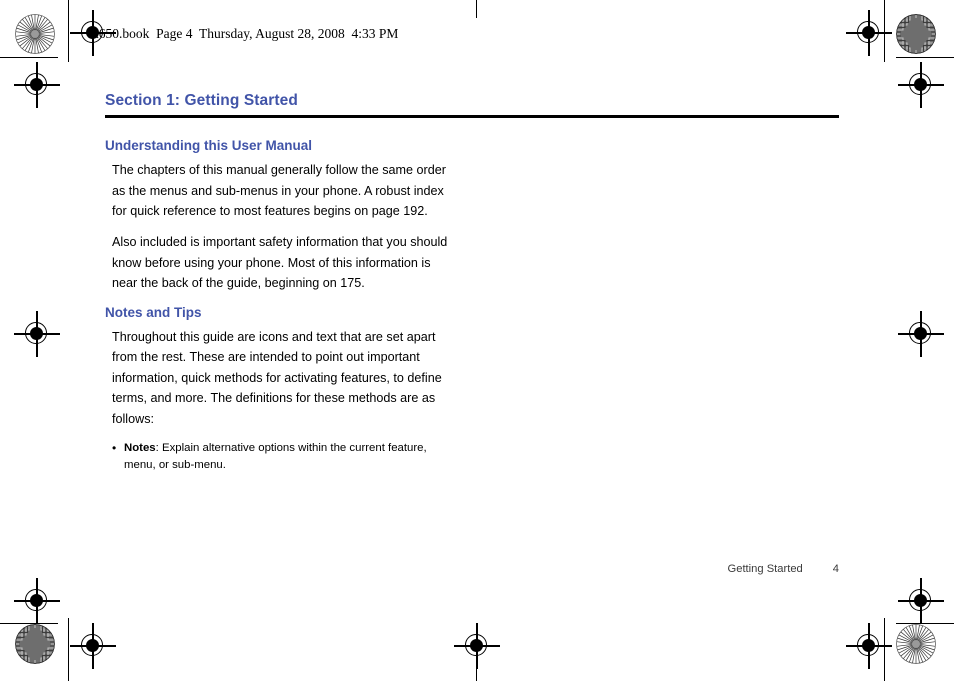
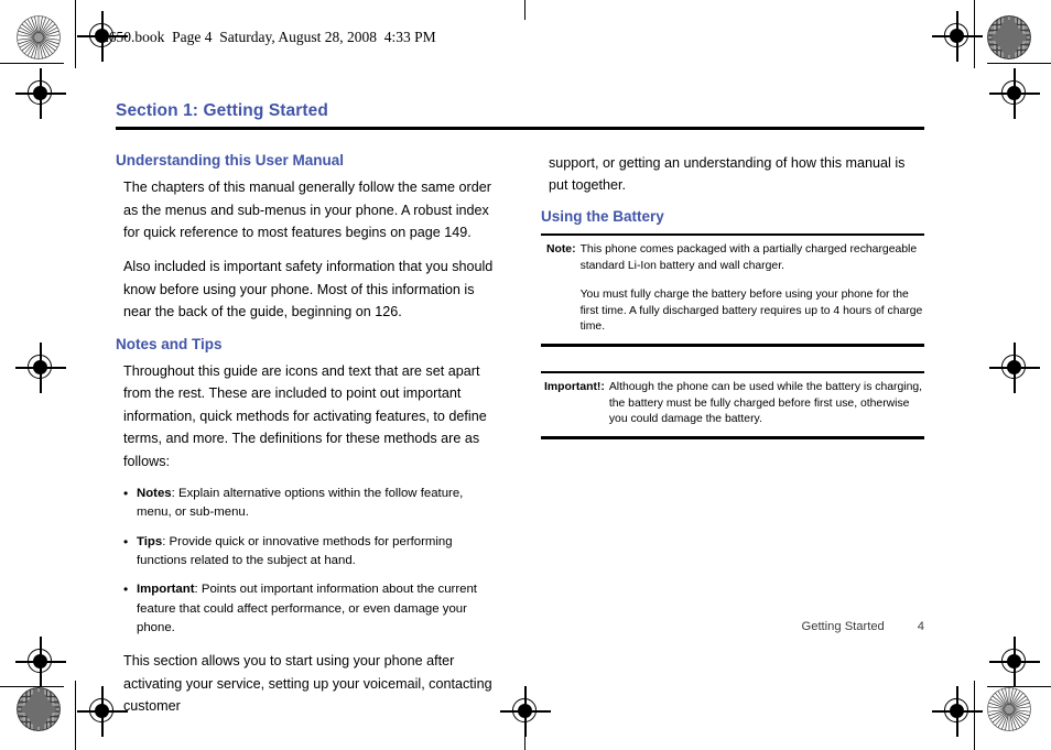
- u650.book Page 4 Thursday, August 28, 2008 4:33 PM
+ u650.book Page 4 Saturday, August 28, 2008 4:33 PM
  Section 1: Getting Started
  Understanding this User Manual
- The chapters of this manual generally follow the same order as the menus and sub-menus in your phone. A robust index for quick reference to most features begins on page 192.
+ The chapters of this manual generally follow the same order as the menus and sub-menus in your phone. A robust index for quick reference to most features begins on page 149.
- Also included is important safety information that you should know before using your phone. Most of this information is near the back of the guide, beginning on 175.
+ Also included is important safety information that you should know before using your phone. Most of this information is near the back of the guide, beginning on 126.
  Notes and Tips
- Throughout this guide are icons and text that are set apart from the rest. These are intended to point out important information, quick methods for activating features, to define terms, and more. The definitions for these methods are as follows:
+ Throughout this guide are icons and text that are set apart from the rest. These are included to point out important information, quick methods for activating features, to define terms, and more. The definitions for these methods are as follows:
- Notes: Explain alternative options within the current feature, menu, or sub-menu.
+ Notes: Explain alternative options within the follow feature, menu, or sub-menu.
+ Tips: Provide quick or innovative methods for performing functions related to the subject at hand.
+ Important: Points out important information about the current feature that could affect performance, or even damage your phone.
+ This section allows you to start using your phone after activating your service, setting up your voicemail, contacting customer
+ support, or getting an understanding of how this manual is put together.
+ Using the Battery
+ Note:
+ This phone comes packaged with a partially charged rechargeable standard Li-Ion battery and wall charger.
+ You must fully charge the battery before using your phone for the first time. A fully discharged battery requires up to 4 hours of charge time.
+ Important!:
+ Although the phone can be used while the battery is charging, the battery must be fully charged before first use, otherwise you could damage the battery.
  Getting Started 4
